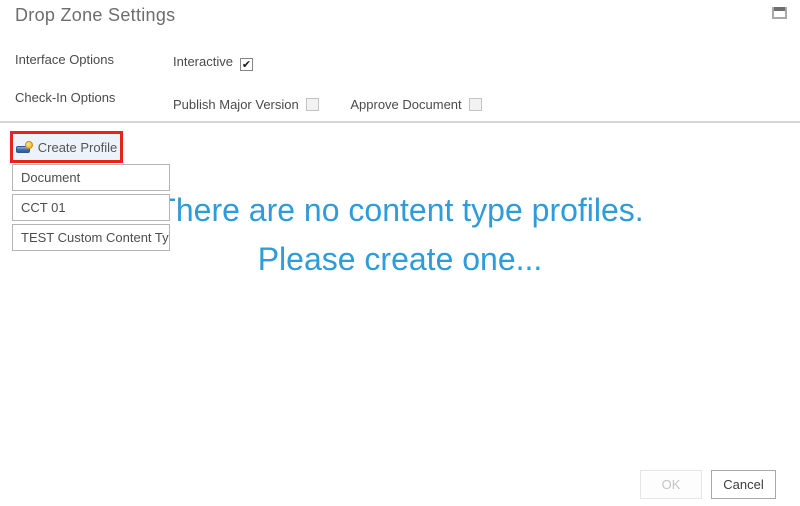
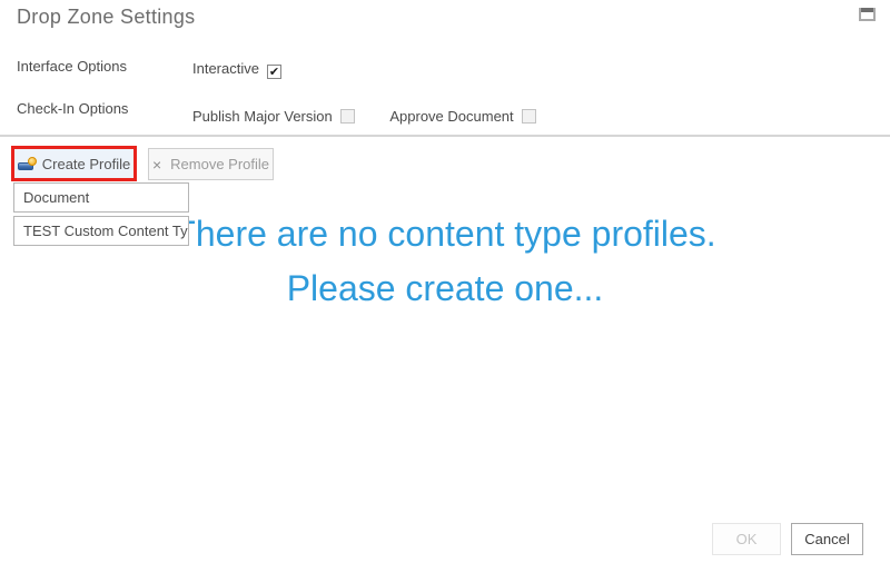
  Drop Zone Settings
  Interface Options
  Interactive ✔
  Check-In Options
  Publish Major Version Approve Document
  Create Profile
+ ×
+ Remove Profile
  Document
- CCT 01
  TEST Custom Content Ty
  here are no content type profiles.
  Please create one...
  OK
  Cancel
